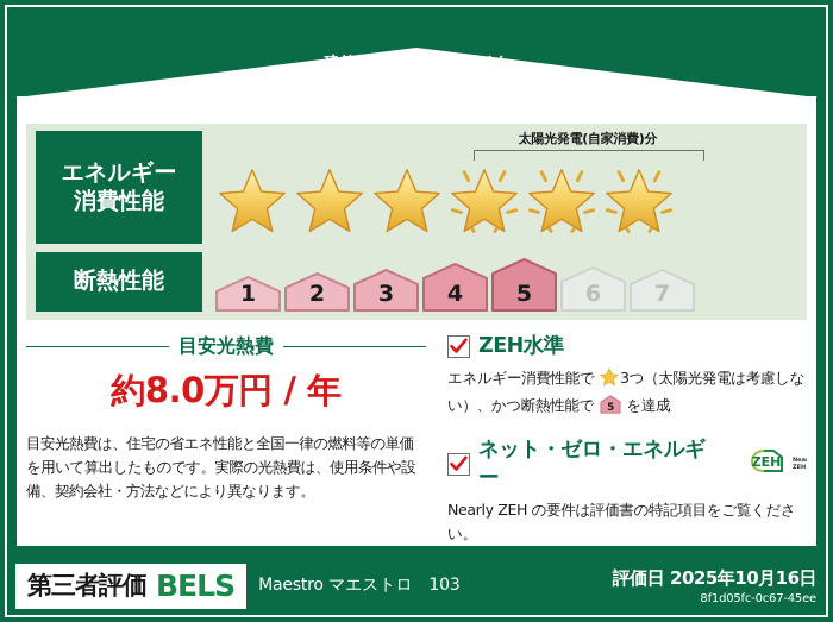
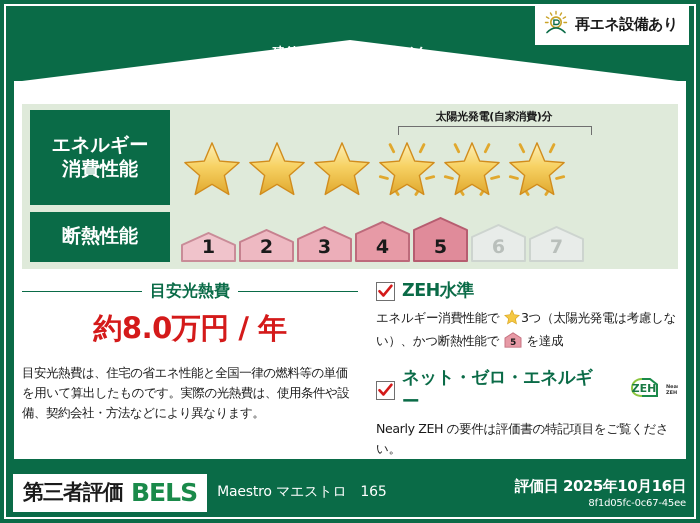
+ 再エネ設備あり
  建築物省エネ法に基づく
  エネルギー
  消費性能
  太陽光発電(自家消費)分
  断熱性能
  1
  2
  3
  4
  5
  6
  7
  目安光熱費
  約8.0万円 / 年
  目安光熱費は、住宅の省エネ性能と全国一律の燃料等の単価を用いて算出したものです。実際の光熱費は、使用条件や設備、契約会社・方法などにより異なります。
  ZEH水準
  エネルギー消費性能で 3つ（太陽光発電は考慮しない）、かつ断熱性能で
  5
  を達成
  ネット・ゼロ・エネルギー
  ZEH
  Nearly ZEH の要件は評価書の特記項目をご覧ください。
  第三者評価
  BELS
- Maestro マエストロ 103
+ Maestro マエストロ 165
  評価日 2025年10月16日
  8f1d05fc-0c67-45ee
